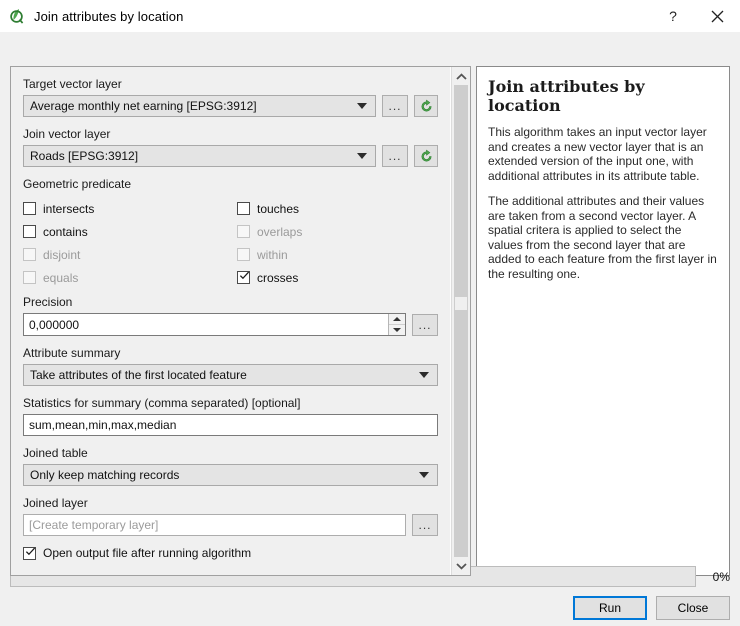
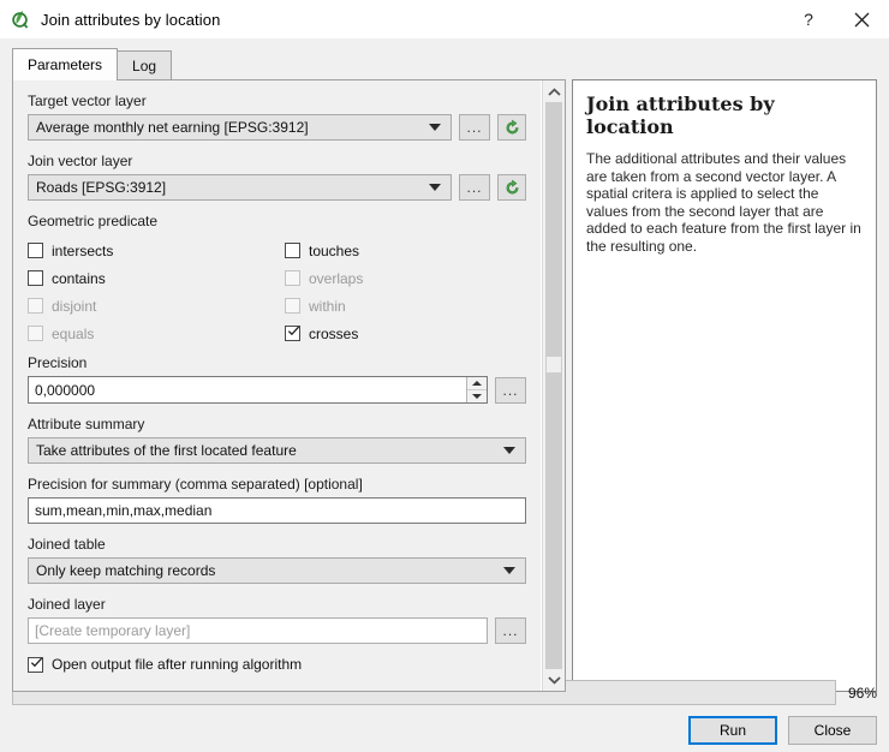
  Join attributes by location
  ?
+ Parameters
+ Log
  Target vector layer
  Average monthly net earning [EPSG:3912]
  ...
  Join vector layer
  Roads [EPSG:3912]
  ...
  Geometric predicate
  intersects
  touches
  contains
  overlaps
  disjoint
  within
  equals
  crosses
  Precision
  0,000000
  ...
  Attribute summary
  Take attributes of the first located feature
- Statistics for summary (comma separated) [optional]
+ Precision for summary (comma separated) [optional]
  sum,mean,min,max,median
  Joined table
  Only keep matching records
  Joined layer
  [Create temporary layer]
  ...
  Open output file after running algorithm
  Join attributes by location
- This algorithm takes an input vector layer and creates a new vector layer that is an extended version of the input one, with additional attributes in its attribute table.
  The additional attributes and their values are taken from a second vector layer. A spatial critera is applied to select the values from the second layer that are added to each feature from the first layer in the resulting one.
- 0%
+ 96%
  Run
  Close
